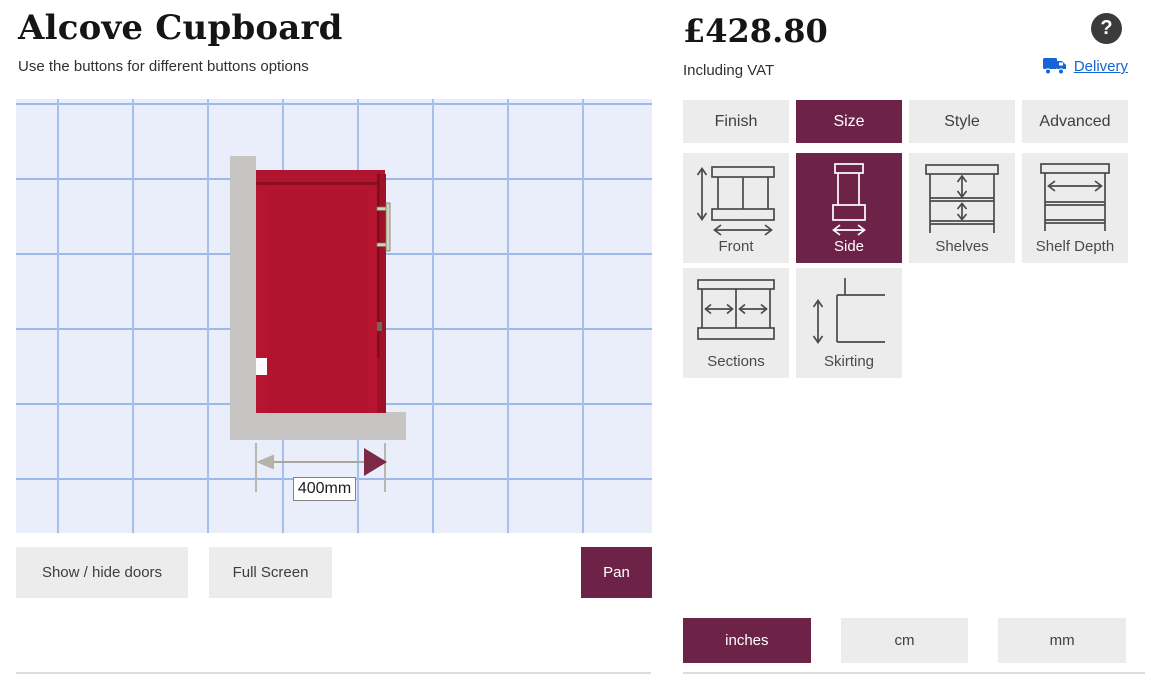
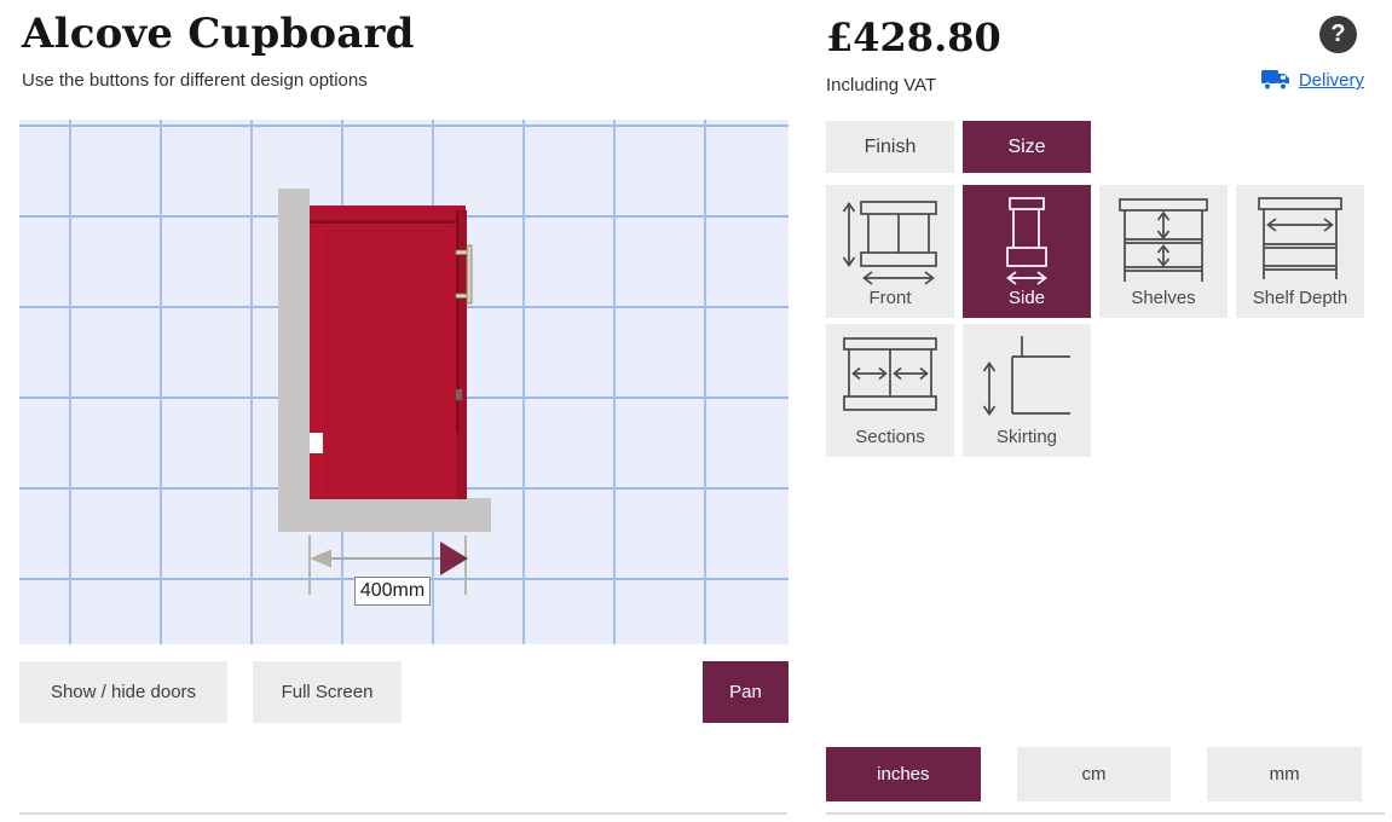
  Alcove Cupboard
- Use the buttons for different buttons options
+ Use the buttons for different design options
  400mm
  Show / hide doors
  Full Screen
  Pan
  £428.80
  Including VAT
  ?
  Delivery
  Finish
  Size
- Style
- Advanced
  Front
  Side
  Shelves
  Shelf Depth
  Sections
  Skirting
  inches
  cm
  mm
